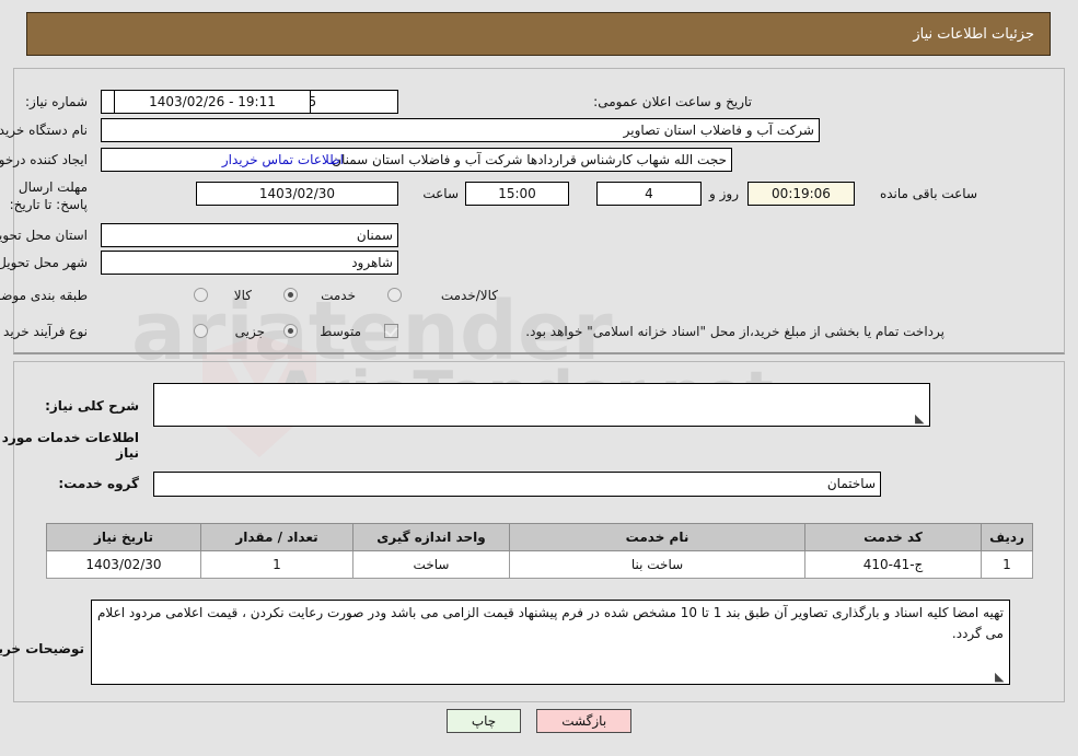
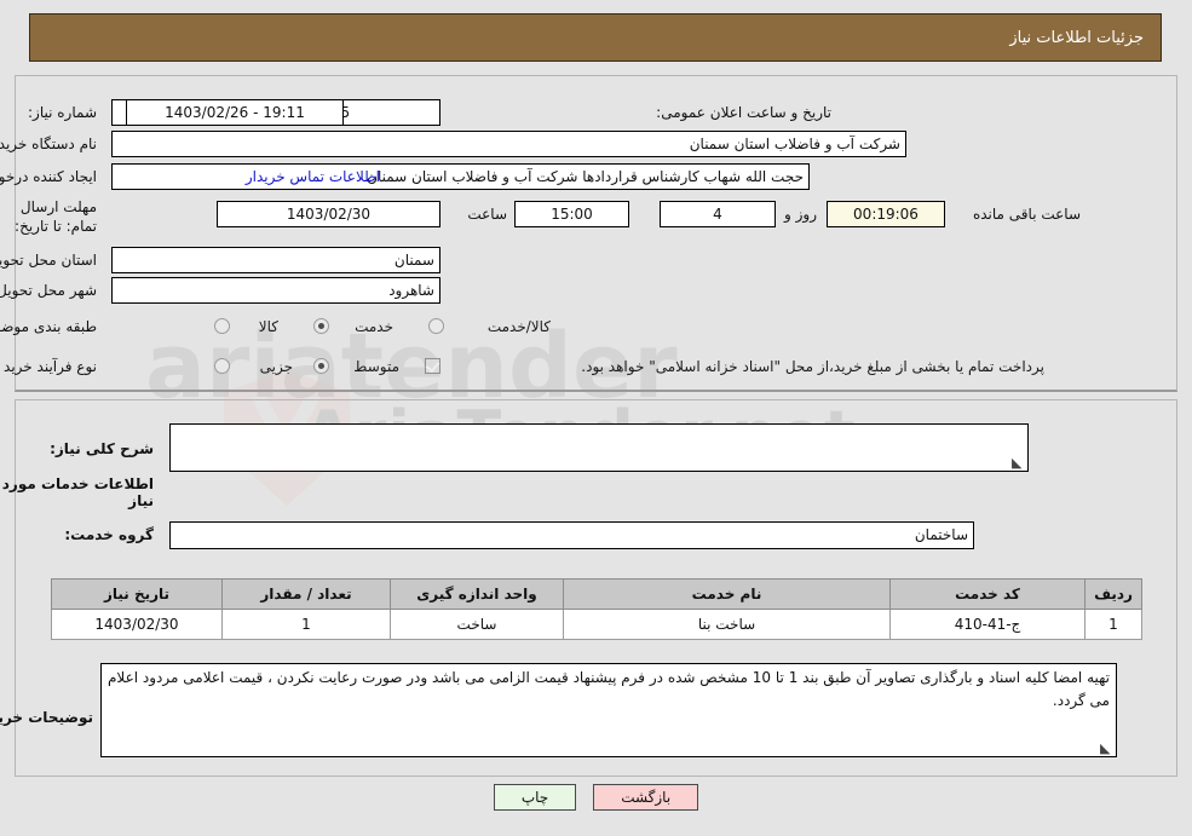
  aiatender
  جزئیات اطلاعات نیاز
  شماره نیاز:
  تاریخ و ساعت اعلان عمومی:
  19:11 - 1403/02/26
  نام دستگاه خرید
- شرکت آب و فاضلاب استان تصاویر
+ شرکت آب و فاضلاب استان سمنان
  ایجاد کننده درخو
  حجت الله شهاب کارشناس قراردادها شرکت آب و فاضلاب استان سمنان
  اطلاعات تماس خریدار
- مهلت ارسال پاسخ: تا تاریخ:
+ مهلت ارسال تمام: تا تاریخ:
  1403/02/30
  ساعت
  15:00
  4
  روز و
  00:19:06
  ساعت باقی مانده
  استان محل تحوی
  سمنان
  شهر محل تحویل
  شاهرود
  طبقه بندی موض
  کالا
  خدمت
  کالا/خدمت
  نوع فرآیند خرید
  جزیی
  متوسط
  پرداخت تمام یا بخشی از مبلغ خرید،از محل "اسناد خزانه اسلامی" خواهد بود.
  شرح کلی نیاز:
  اطلاعات خدمات مورد نیاز
  گروه خدمت:
  ساختمان
  ردیف	کد خدمت	نام خدمت	واحد اندازه گیری	تعداد / مقدار	تاریخ نیاز
  1	ج-41-410	ساخت بنا	ساخت	1	1403/02/30
  توضیحات خری
  تهیه امضا کلیه اسناد و بارگذاری تصاویر آن طبق بند 1 تا 10 مشخص شده در فرم پیشنهاد قیمت الزامی می باشد ودر صورت رعایت نکردن ، قیمت اعلامی مردود اعلام می گردد.
  بازگشت
  چاپ
